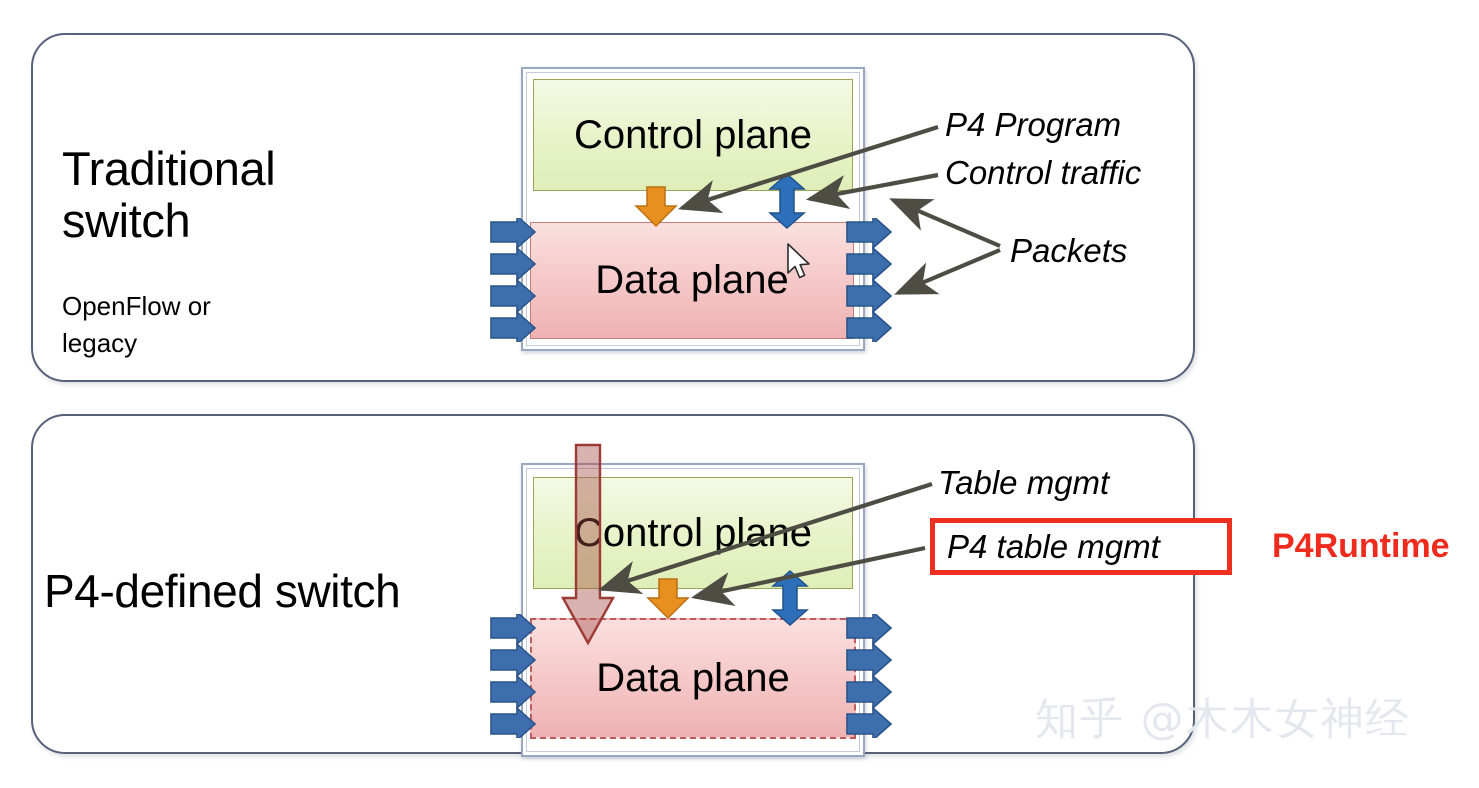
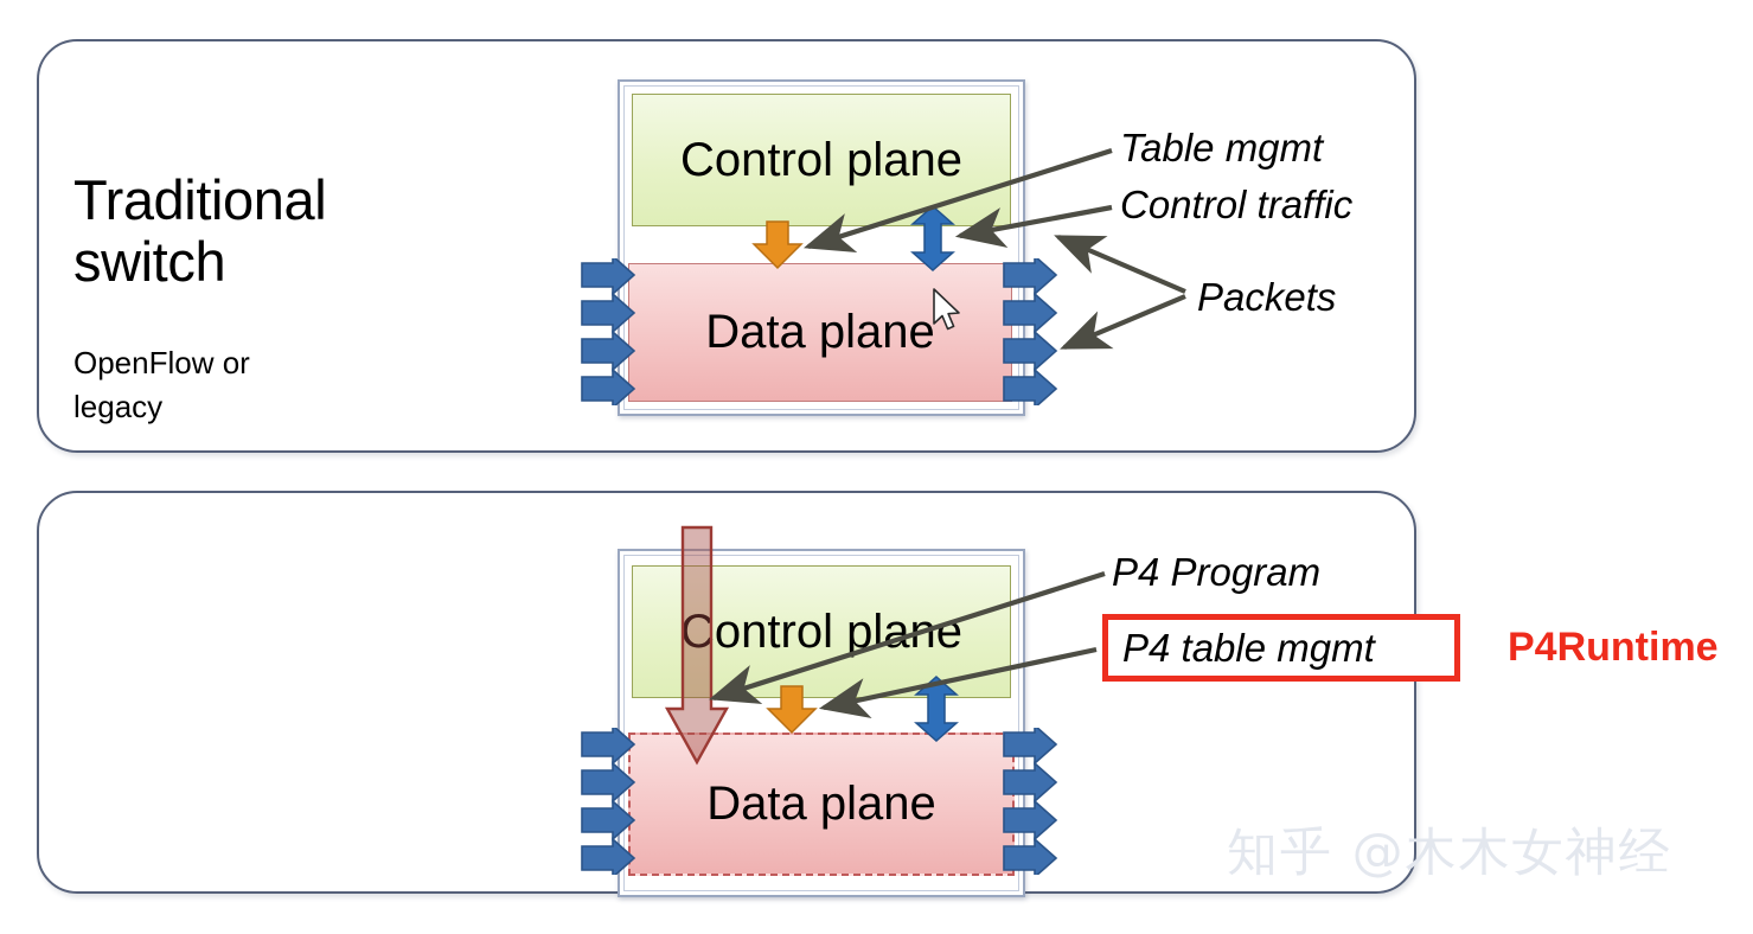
  Traditional
  switch
  OpenFlow or
  legacy
  Control plane
  Data plane
- P4 Program
+ Table mgmt
  Control traffic
  Packets
- P4-defined switch
  Control plae
  Data plane
- Table mgmt
+ P4 Program
  P4 table mgmt
  P4Runtime
  知乎 @木木女神经
